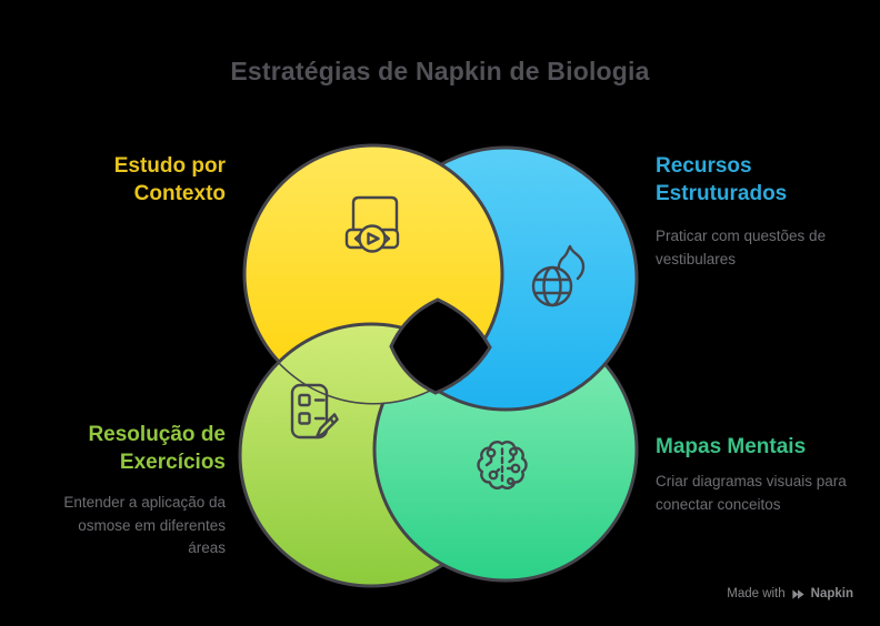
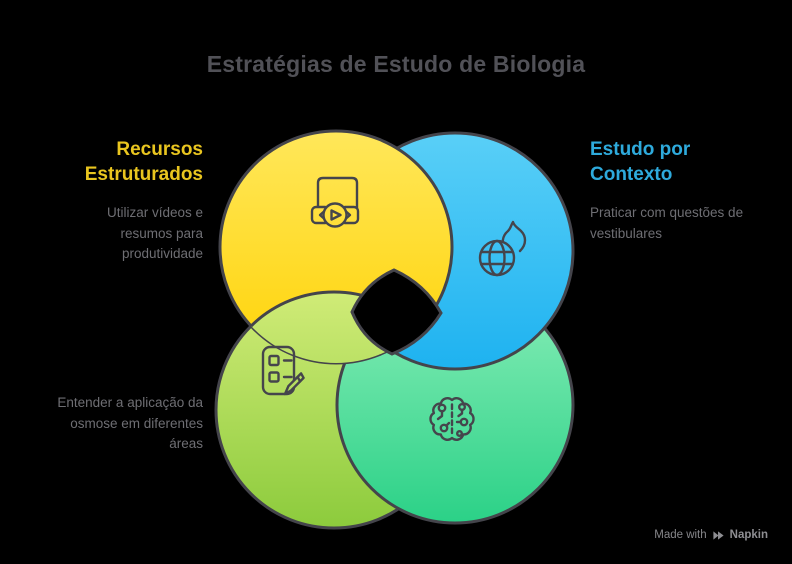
- Estratégias de Napkin de Biologia
+ Estratégias de Estudo de Biologia
- Estudo por Contexto
+ Recursos Estruturados
+ Utilizar vídeos e resumos para produtividade
- Recursos Estruturados
+ Estudo por Contexto
  Praticar com questões de vestibulares
- Resolução de Exercícios
  Entender a aplicação da osmose em diferentes áreas
- Mapas Mentais
- Criar diagramas visuais para conectar conceitos
  Made with
  Napkin
